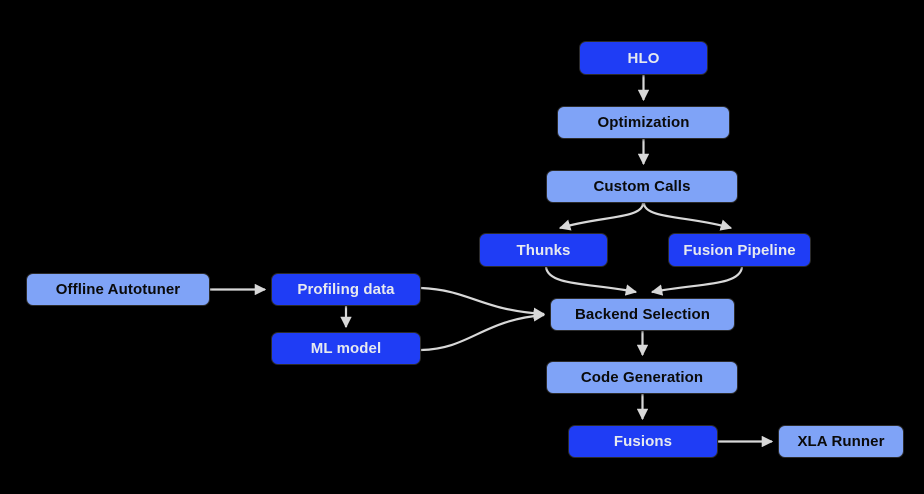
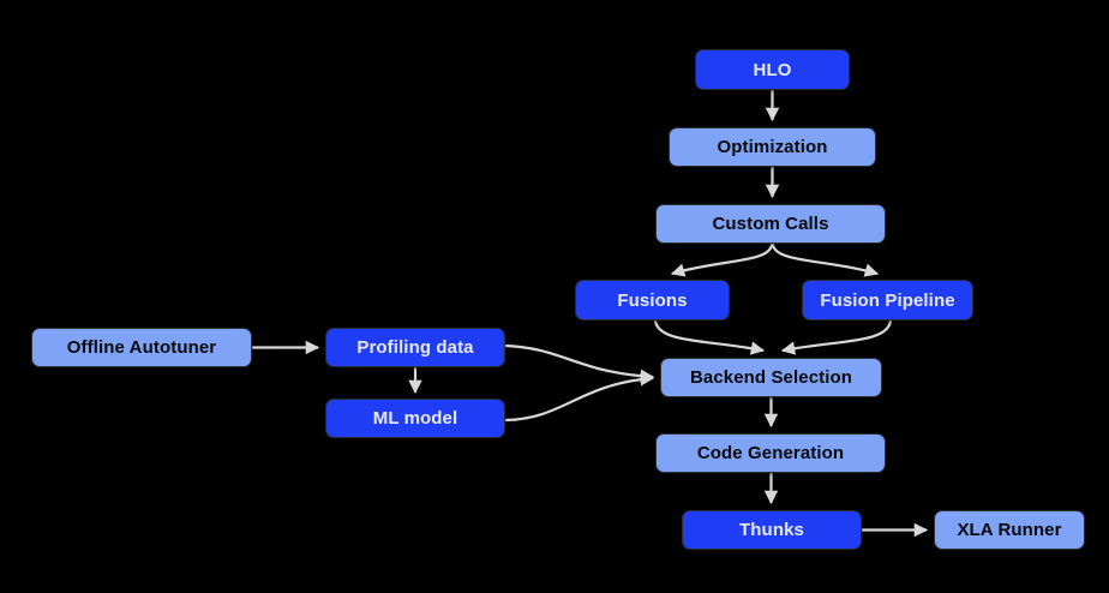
  HLO
  Optimization
  Custom Calls
- Thunks
+ Fusions
  Fusion Pipeline
  Offline Autotuner
  Profiling data
  ML model
  Backend Selection
  Code Generation
- Fusions
+ Thunks
  XLA Runner
